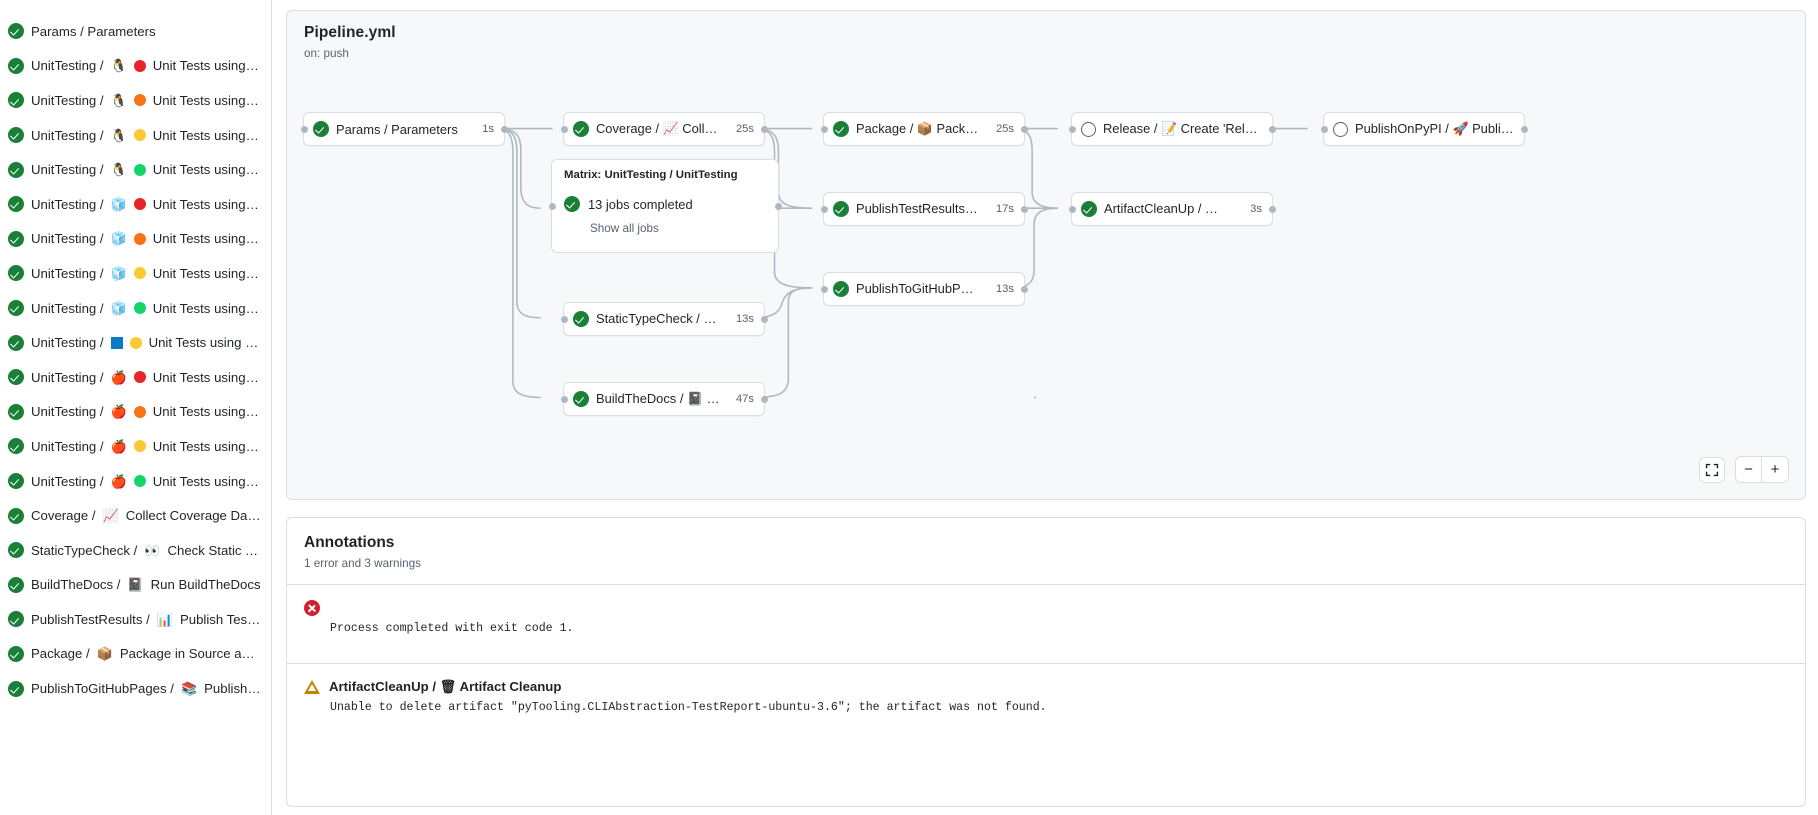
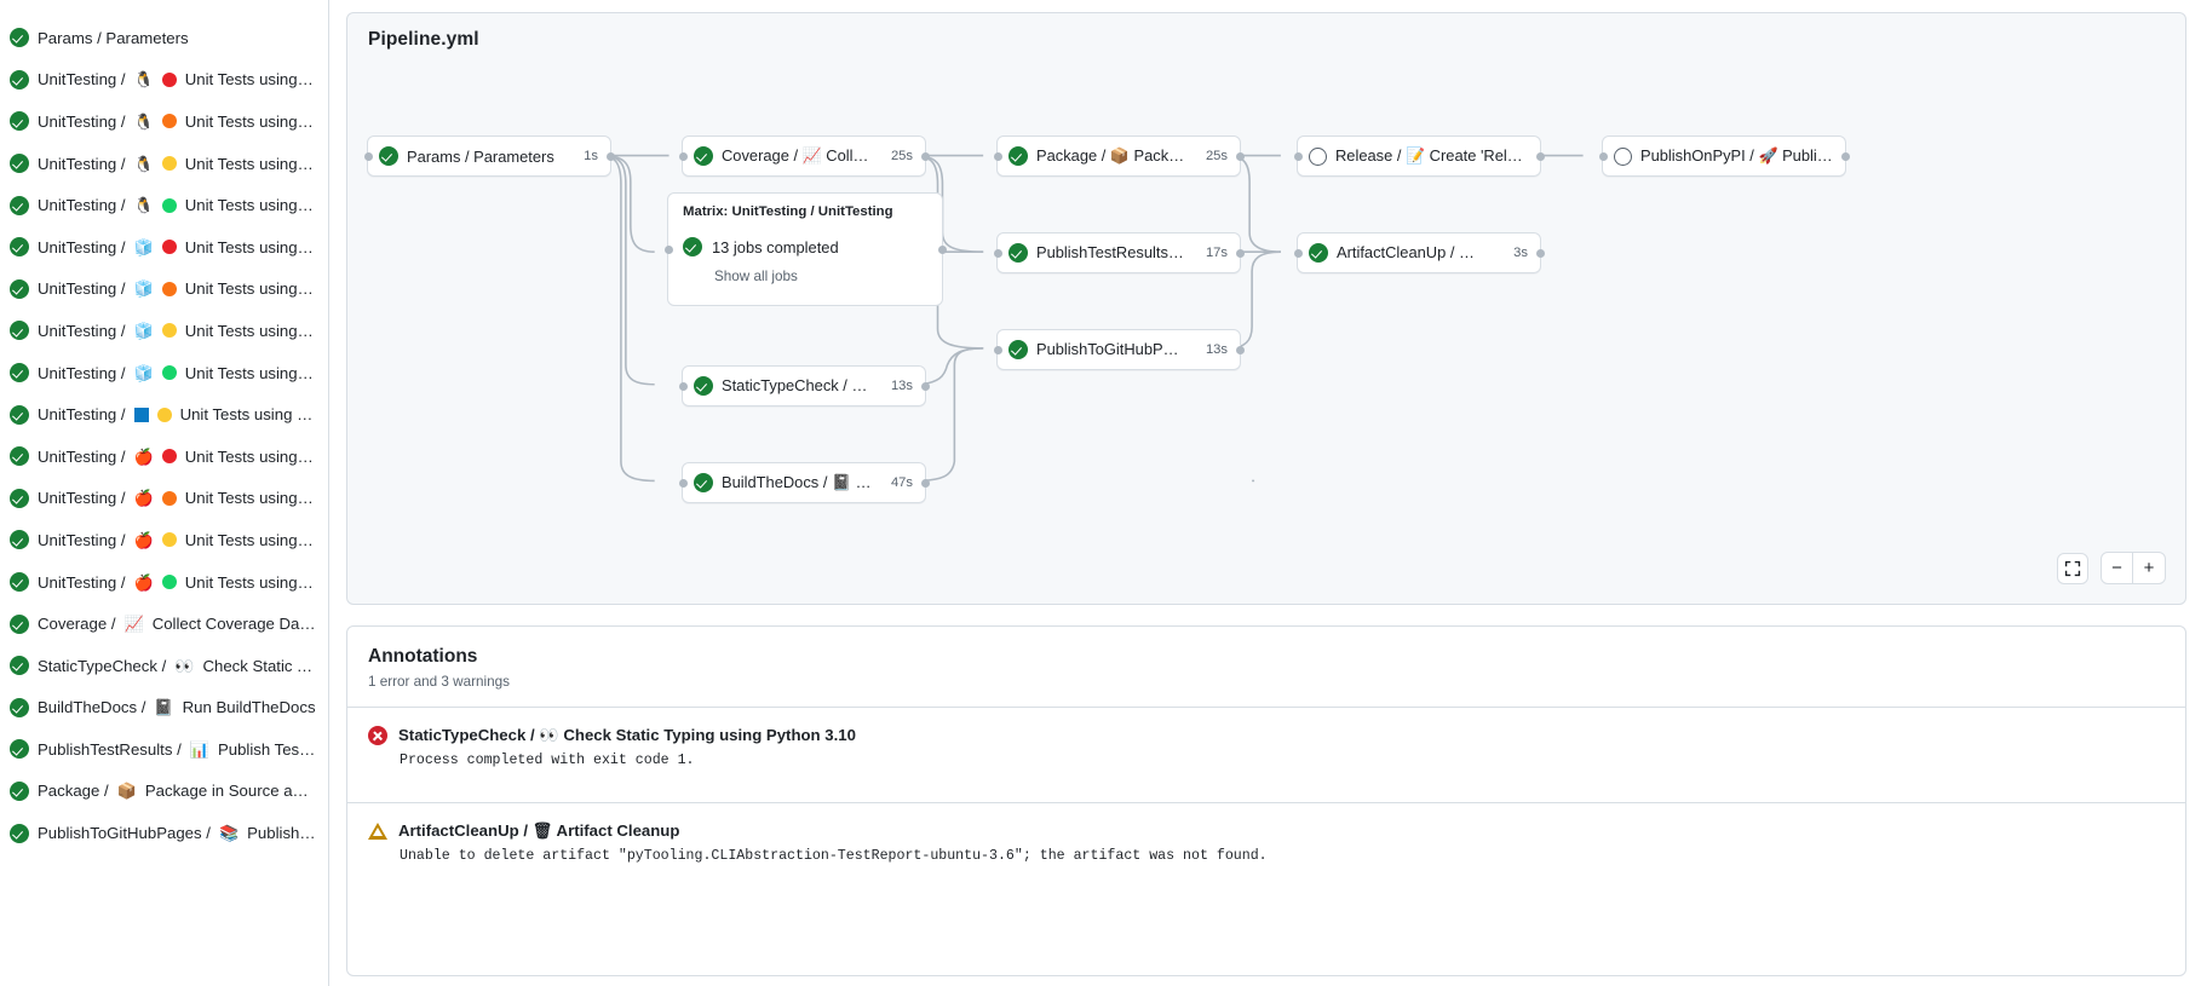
  Params / Parameters
  UnitTesting /
  🐧
  Unit Tests using P
  UnitTesting /
  🐧
  Unit Tests using P
  UnitTesting /
  🐧
  Unit Tests using P
  UnitTesting /
  🐧
  Unit Tests using P
  UnitTesting /
  🧊
  Unit Tests using P
  UnitTesting /
  🧊
  Unit Tests using P
  UnitTesting /
  🧊
  Unit Tests using P
  UnitTesting /
  🧊
  Unit Tests using P
  UnitTesting /
  Unit Tests using Py
  UnitTesting /
  🍎
  Unit Tests using P
  UnitTesting /
  🍎
  Unit Tests using P
  UnitTesting /
  🍎
  Unit Tests using P
  UnitTesting /
  🍎
  Unit Tests using P
  Coverage /
  📈
  Collect Coverage Data
  StaticTypeCheck /
  👀
  BuildTheDocs /
  📓
  Run BuildTheDocs
  PublishTestResults /
  📊
  Package /
  📦
  Package in Source and
  PublishToGitHubPages /
  📚
  Pipeline.yml
- on: push
  Params / Parameters
  1s
  Coverage / 📈 Collect
  25s
  25s
  Release / 📝 Create 'Relea
  PublishOnPyPI / 🚀 Publish
  PublishTestResults /
  17s
  3s
  PublishToGitHubPage
  13s
  StaticTypeCheck / 👀
  13s
  47s
  Matrix: UnitTesting / UnitTesting
  13 jobs completed
  Show all jobs
  −
  +
  Annotations
  1 error and 3 warnings
+ StaticTypeCheck / 👀 Check Static Typing using Python 3.10
  Process completed with exit code 1.
  ArtifactCleanUp / 🗑 Artifact Cleanup
  Unable to delete artifact "pyTooling.CLIAbstraction-TestReport-ubuntu-3.6"; the artifact was not found.
